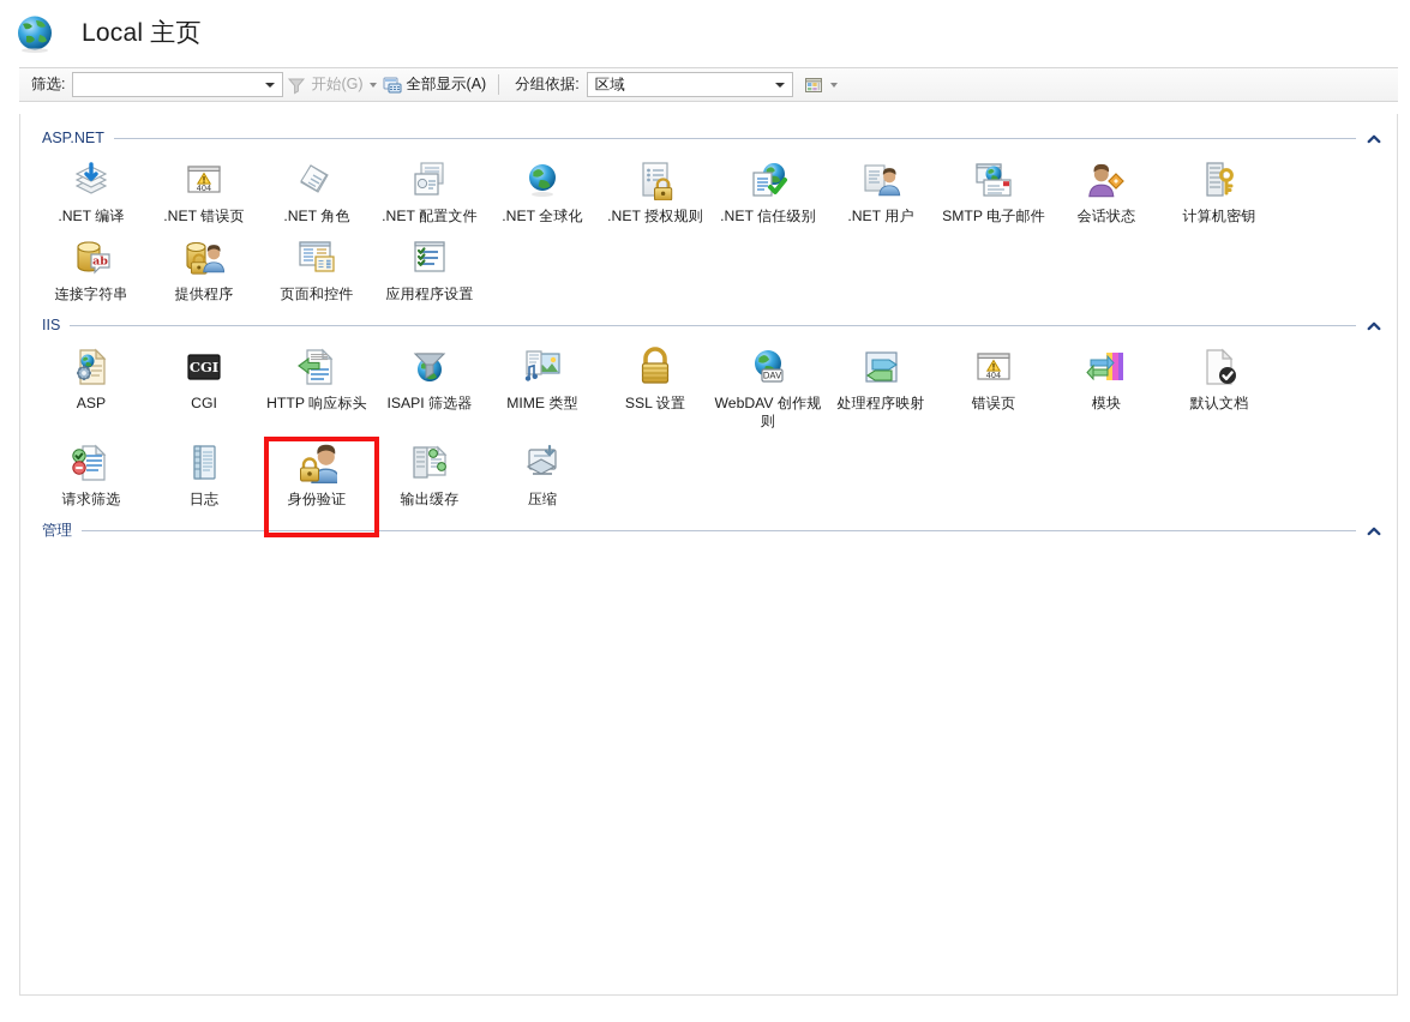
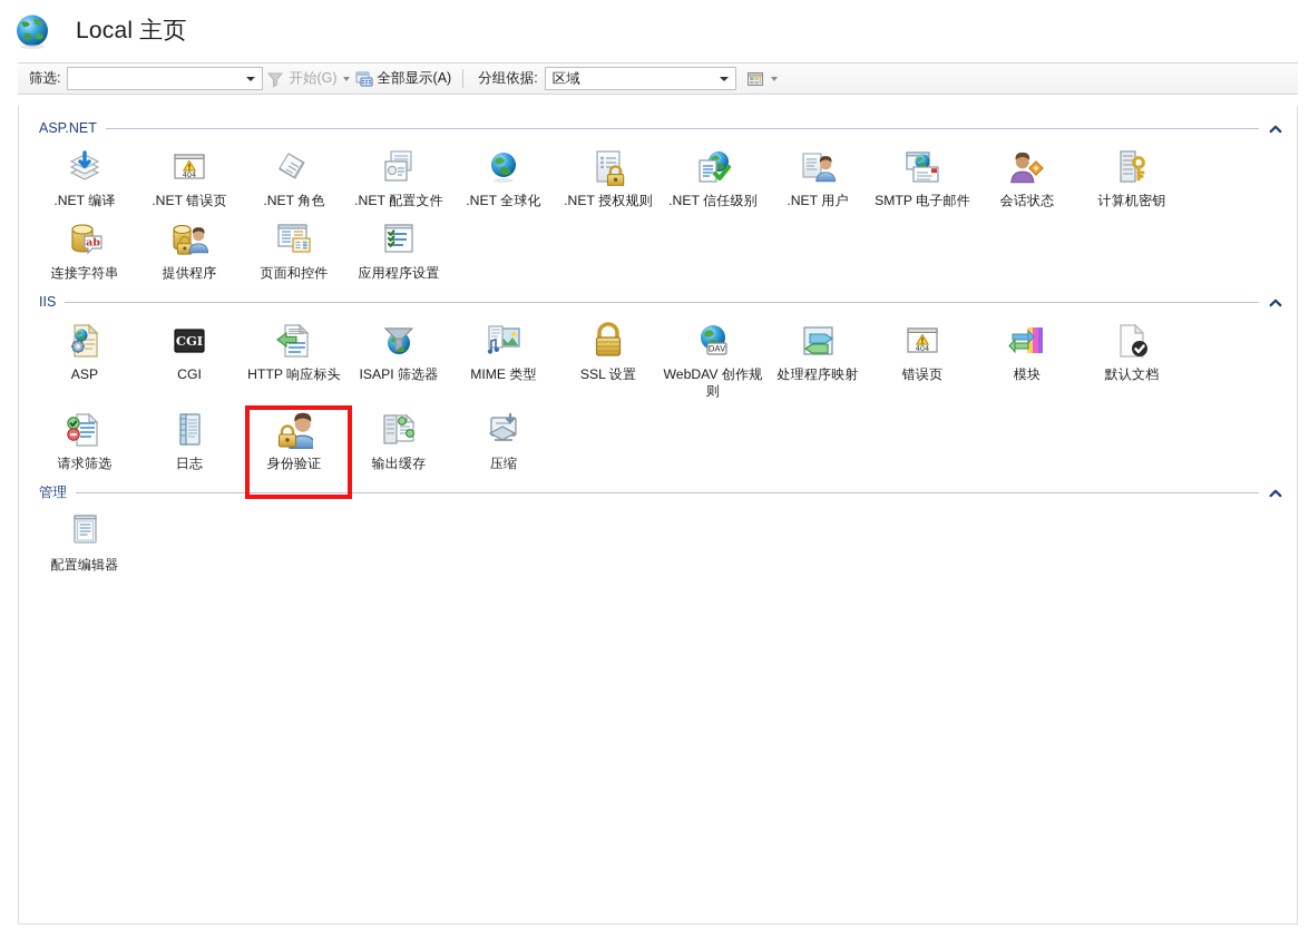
  Local 主页
  筛选:
  开始(G)
  全部显示(A)
  分组依据:
  区域
  ASP.NET
  .NET 编译
  404
  .NET 错误页
  .NET 角色
  .NET 配置文件
  .NET 全球化
  .NET 授权规则
  .NET 信任级别
  .NET 用户
  SMTP 电子邮件
  会话状态
  计算机密钥
  ab
  连接字符串
  提供程序
  页面和控件
  应用程序设置
  IIS
  ASP
  CGI
  CGI
  HTTP 响应标头
  ISAPI 筛选器
  MIME 类型
  SSL 设置
  DAV
  WebDAV 创作规则
  处理程序映射
  404
  错误页
  模块
  默认文档
  请求筛选
  日志
  身份验证
  输出缓存
  压缩
  管理
+ 配置编辑器
